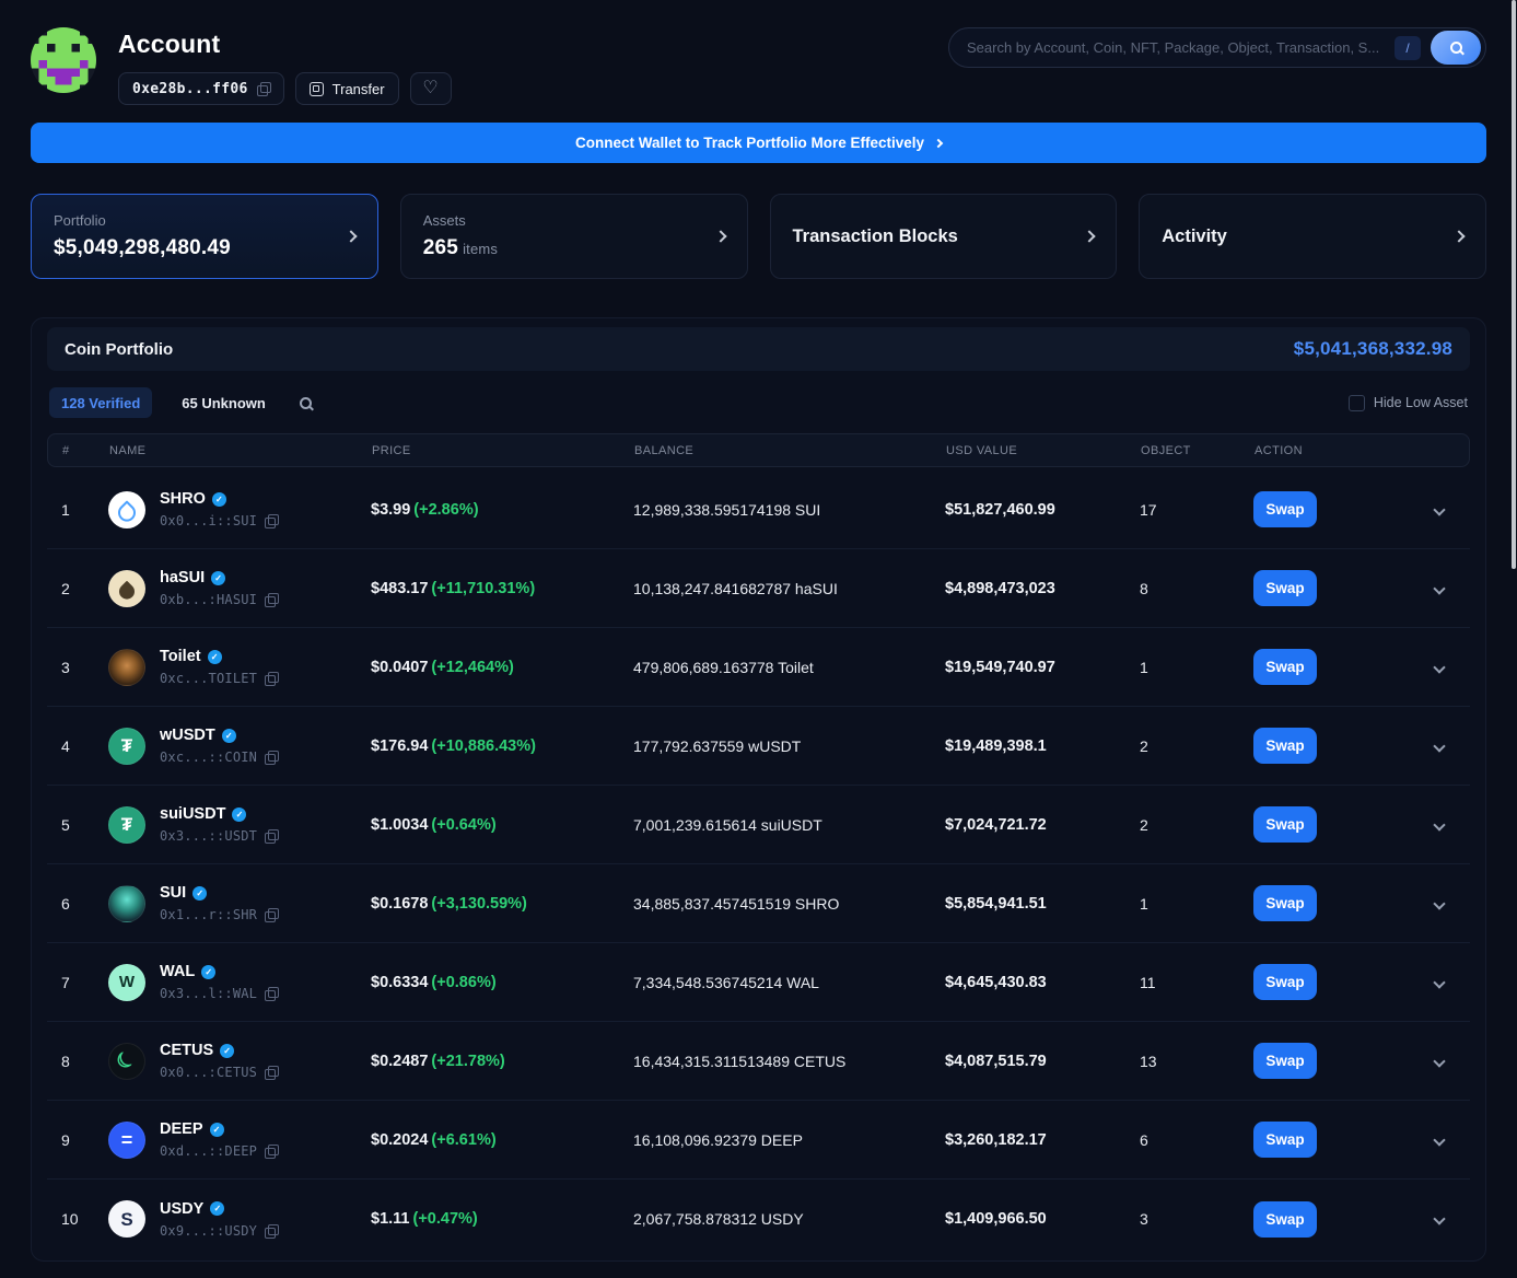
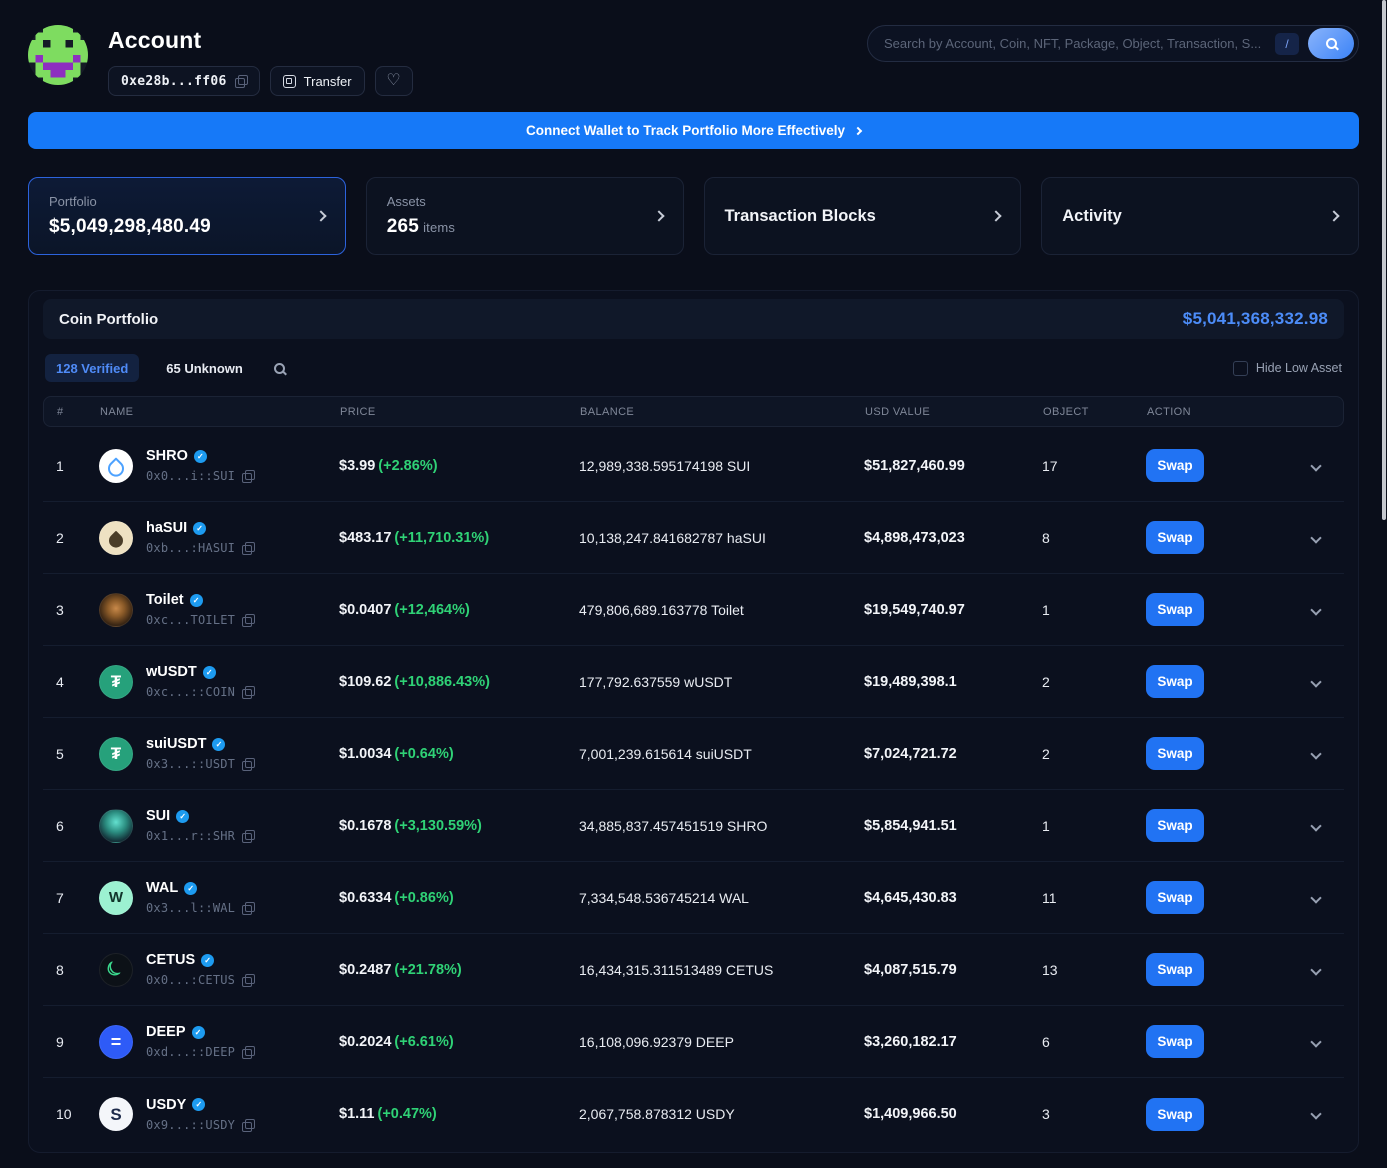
  Account
  0xe28b...ff06
  Transfer
  Search by Account, Coin, NFT, Package, Object, Transaction, S...
  /
  Connect Wallet to Track Portfolio More Effectively
  Portfolio
  $5,049,298,480.49
  Assets
  265 items
  Transaction Blocks
  Activity
  Coin Portfolio
  $5,041,368,332.98
  128 Verified
  65 Unknown
  Hide Low Asset
  #
  NAME
  PRICE
  BALANCE
  USD VALUE
  OBJECT
  ACTION
  1
  SHRO
  0x0...i::SUI
  $3.99 (+2.86%)
  12,989,338.595174198 SUI
  $51,827,460.99
  17
  Swap
  2
  haSUI
  0xb...:HASUI
  $483.17 (+11,710.31%)
  10,138,247.841682787 haSUI
  $4,898,473,023
  8
  Swap
  3
  Toilet
  0xc...TOILET
  $0.0407 (+12,464%)
  479,806,689.163778 Toilet
  $19,549,740.97
  1
  Swap
  4
  ₮
  wUSDT
  0xc...::COIN
- $176.94 (+10,886.43%)
+ $109.62 (+10,886.43%)
  177,792.637559 wUSDT
  $19,489,398.1
  2
  Swap
  5
  ₮
  suiUSDT
  0x3...::USDT
  $1.0034 (+0.64%)
  7,001,239.615614 suiUSDT
  $7,024,721.72
  2
  Swap
  6
  SUI
  0x1...r::SHR
  $0.1678 (+3,130.59%)
  34,885,837.457451519 SHRO
  $5,854,941.51
  1
  Swap
  7
  W
  WAL
  0x3...l::WAL
  $0.6334 (+0.86%)
  7,334,548.536745214 WAL
  $4,645,430.83
  11
  Swap
  8
  CETUS
  0x0...:CETUS
  $0.2487 (+21.78%)
  16,434,315.311513489 CETUS
  $4,087,515.79
  13
  Swap
  9
  =
  DEEP
  0xd...::DEEP
  $0.2024 (+6.61%)
  16,108,096.92379 DEEP
  $3,260,182.17
  6
  Swap
  10
  S
  USDY
  0x9...::USDY
  $1.11 (+0.47%)
  2,067,758.878312 USDY
  $1,409,966.50
  3
  Swap
